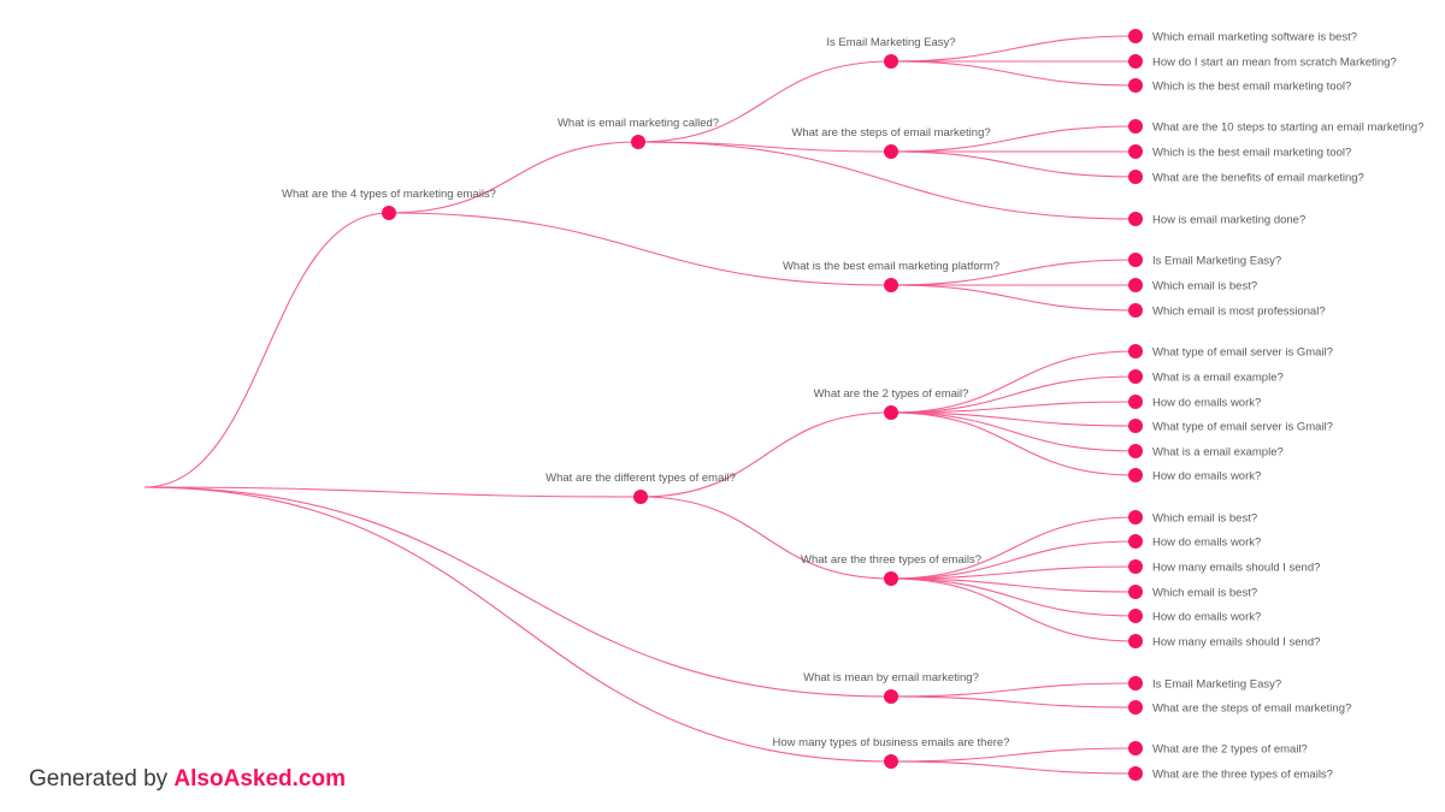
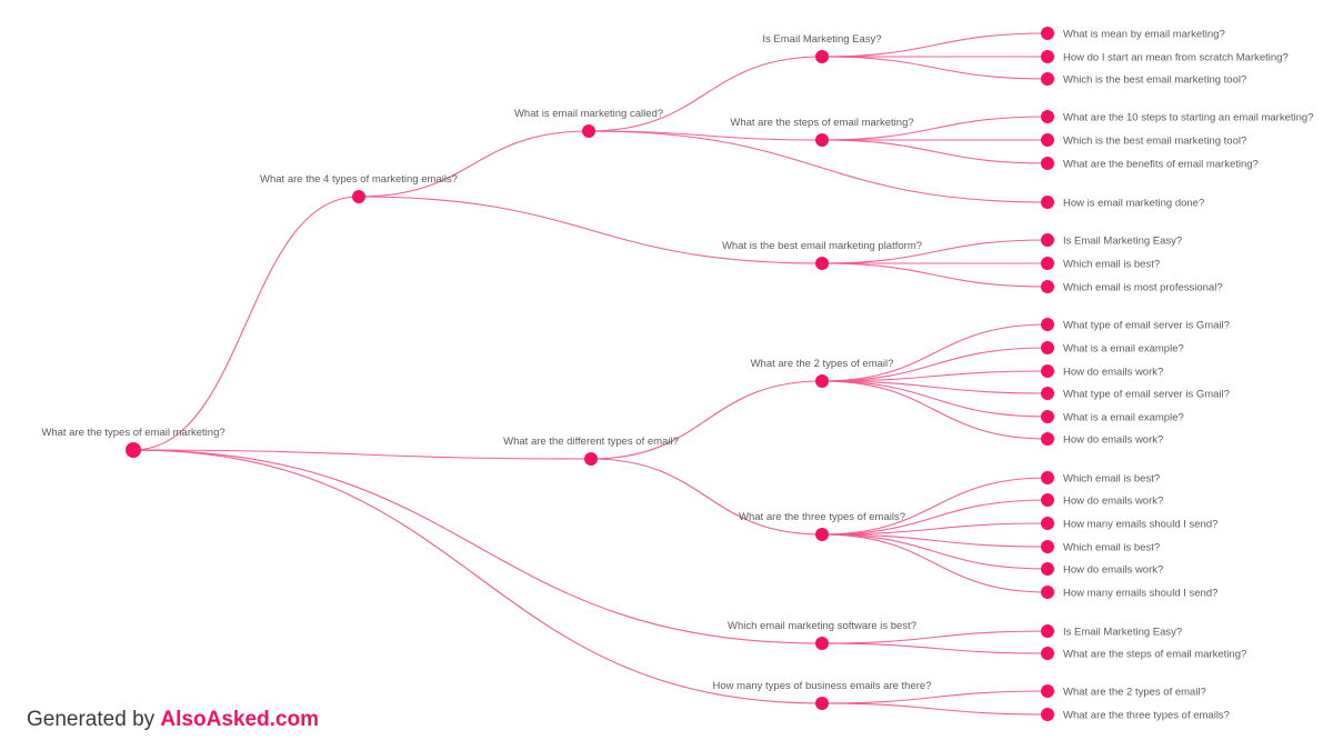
+ What are the types of email marketing?
  What are the 4 types of marketing emails?
  What are the different types of email?
- What is mean by email marketing?
+ Which email marketing software is best?
  How many types of business emails are there?
  What is email marketing called?
  What is the best email marketing platform?
  Is Email Marketing Easy?
  What are the steps of email marketing?
  How is email marketing done?
- Which email marketing software is best?
+ What is mean by email marketing?
  How do I start an mean from scratch Marketing?
  Which is the best email marketing tool?
  What are the 10 steps to starting an email marketing?
  Which is the best email marketing tool?
  What are the benefits of email marketing?
  Is Email Marketing Easy?
  Which email is best?
  Which email is most professional?
  What are the 2 types of email?
  What are the three types of emails?
  What type of email server is Gmail?
  What is a email example?
  How do emails work?
  What type of email server is Gmail?
  What is a email example?
  How do emails work?
  Which email is best?
  How do emails work?
  How many emails should I send?
  Which email is best?
  How do emails work?
  How many emails should I send?
  Is Email Marketing Easy?
  What are the steps of email marketing?
  What are the 2 types of email?
  What are the three types of emails?
  Generated by AlsoAsked.com
